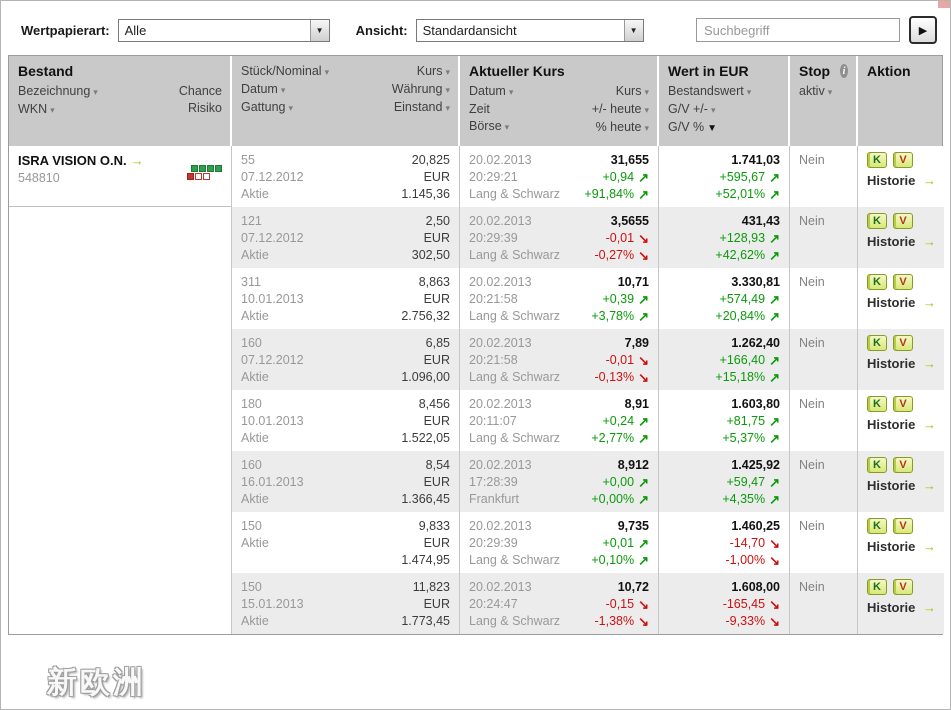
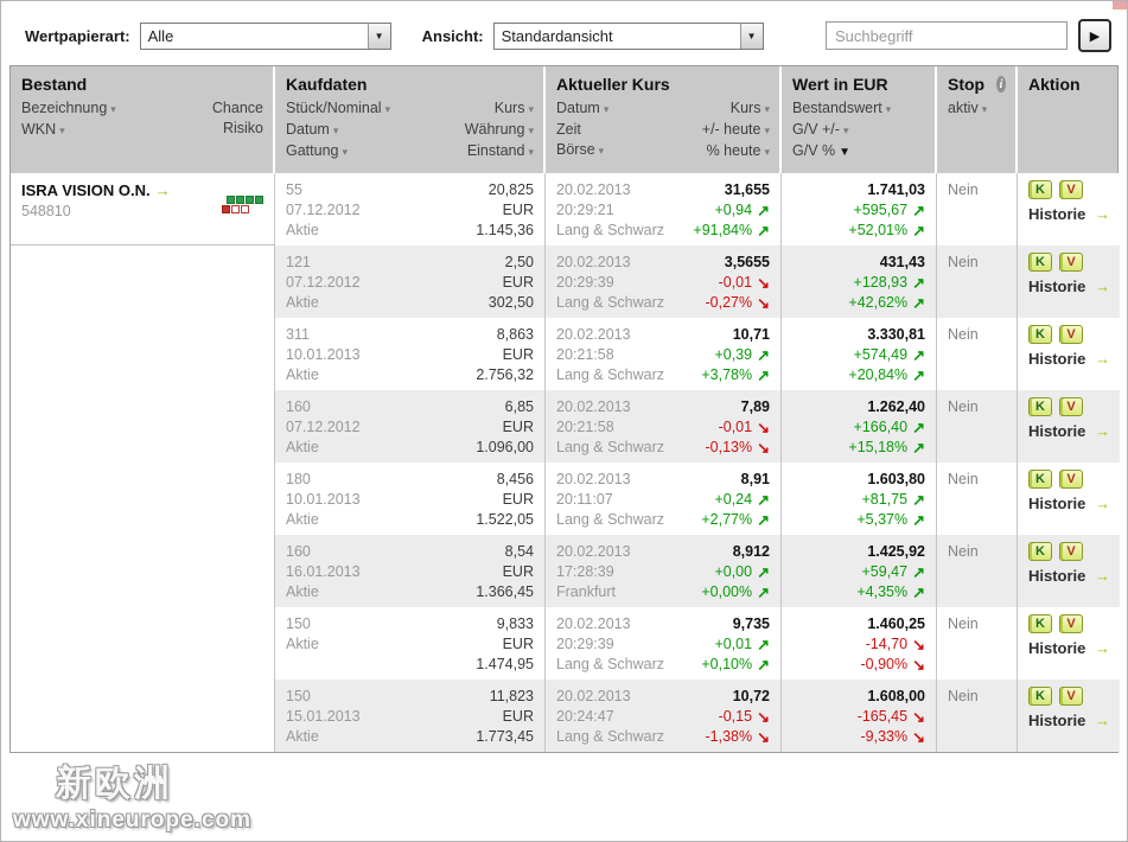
  Wertpapierart:
  Alle
  ▼
  Ansicht:
  Standardansicht
  ▼
  Suchbegriff
  ▶
  Bestand
  Bezeichnung ▾
  WKN ▾
  Chance
  Risiko
+ Kaufdaten
  Stück/Nominal ▾
  Datum ▾
  Gattung ▾
  Kurs ▾
  Währung ▾
  Einstand ▾
  Aktueller Kurs
  Datum ▾
  Zeit
  Börse ▾
  Kurs ▾
  +/- heute ▾
  % heute ▾
  Wert in EUR
  Bestandswert ▾
  G/V +/- ▾
  G/V % ▼
  Stop
  i
  aktiv ▾
  Aktion
  ISRA VISION O.N. →
  548810
  55
  07.12.2012
  Aktie
  20,825
  EUR
  1.145,36
  20.02.2013
  20:29:21
  Lang & Schwarz
  31,655
  +0,94
  ↗
  +91,84%
  ↗
  1.741,03
  +595,67
  ↗
  +52,01%
  ↗
  Nein
  K
  V
  Historie →
  121
  07.12.2012
  Aktie
  2,50
  EUR
  302,50
  20.02.2013
  20:29:39
  Lang & Schwarz
  3,5655
  -0,01
  ↘
  -0,27%
  ↘
  431,43
  +128,93
  ↗
  +42,62%
  ↗
  Nein
  K
  V
  Historie →
  311
  10.01.2013
  Aktie
  8,863
  EUR
  2.756,32
  20.02.2013
  20:21:58
  Lang & Schwarz
  10,71
  +0,39
  ↗
  +3,78%
  ↗
  3.330,81
  +574,49
  ↗
  +20,84%
  ↗
  Nein
  K
  V
  Historie →
  160
  07.12.2012
  Aktie
  6,85
  EUR
  1.096,00
  20.02.2013
  20:21:58
  Lang & Schwarz
  7,89
  -0,01
  ↘
  -0,13%
  ↘
  1.262,40
  +166,40
  ↗
  +15,18%
  ↗
  Nein
  K
  V
  Historie →
  180
  10.01.2013
  Aktie
  8,456
  EUR
  1.522,05
  20.02.2013
  20:11:07
  Lang & Schwarz
  8,91
  +0,24
  ↗
  +2,77%
  ↗
  1.603,80
  +81,75
  ↗
  +5,37%
  ↗
  Nein
  K
  V
  Historie →
  160
  16.01.2013
  Aktie
  8,54
  EUR
  1.366,45
  20.02.2013
  17:28:39
  Frankfurt
  8,912
  +0,00
  ↗
  +0,00%
  ↗
  1.425,92
  +59,47
  ↗
  +4,35%
  ↗
  Nein
  K
  V
  Historie →
  150
  Aktie
  9,833
  EUR
  1.474,95
  20.02.2013
  20:29:39
  Lang & Schwarz
  9,735
  +0,01
  ↗
  +0,10%
  ↗
  1.460,25
  -14,70
  ↘
- -1,00%
+ -0,90%
  ↘
  Nein
  K
  V
  Historie →
  150
  15.01.2013
  Aktie
  11,823
  EUR
  1.773,45
  20.02.2013
  20:24:47
  Lang & Schwarz
  10,72
  -0,15
  ↘
  -1,38%
  ↘
  1.608,00
  -165,45
  ↘
  -9,33%
  ↘
  Nein
  K
  V
  Historie →
  新欧洲
+ www.xineurope.com
